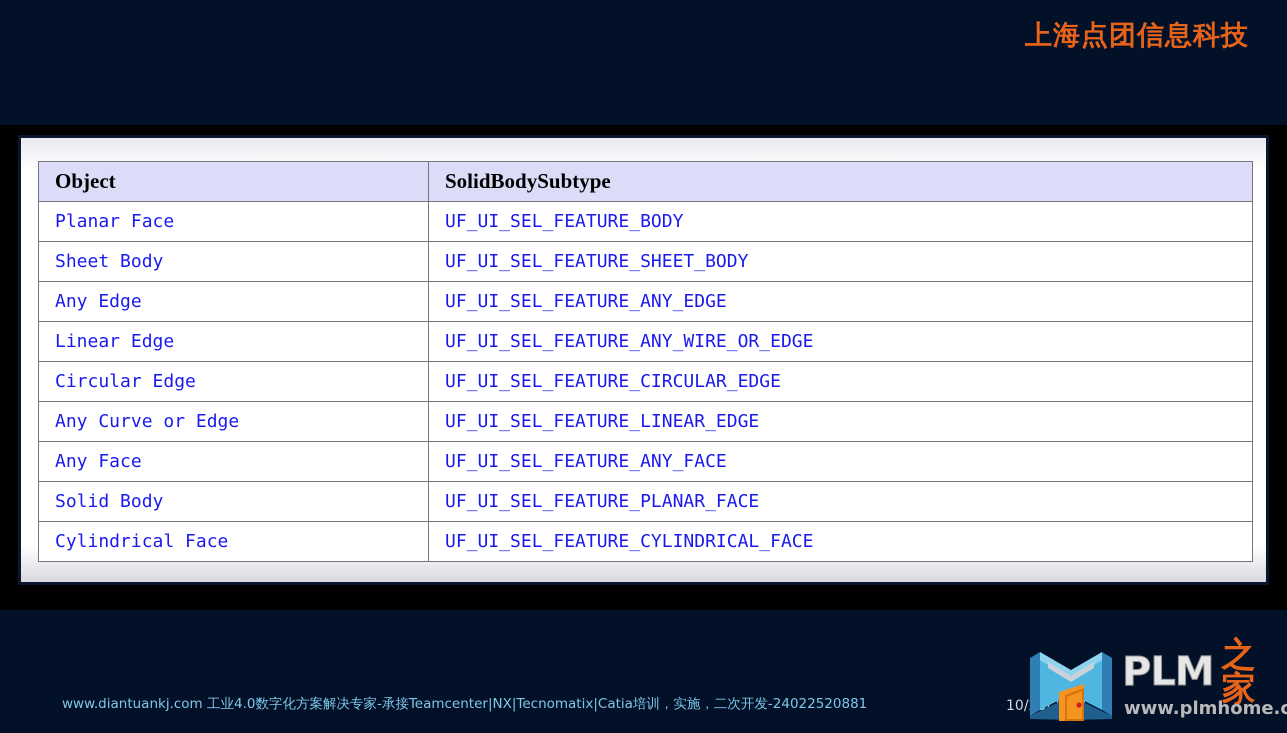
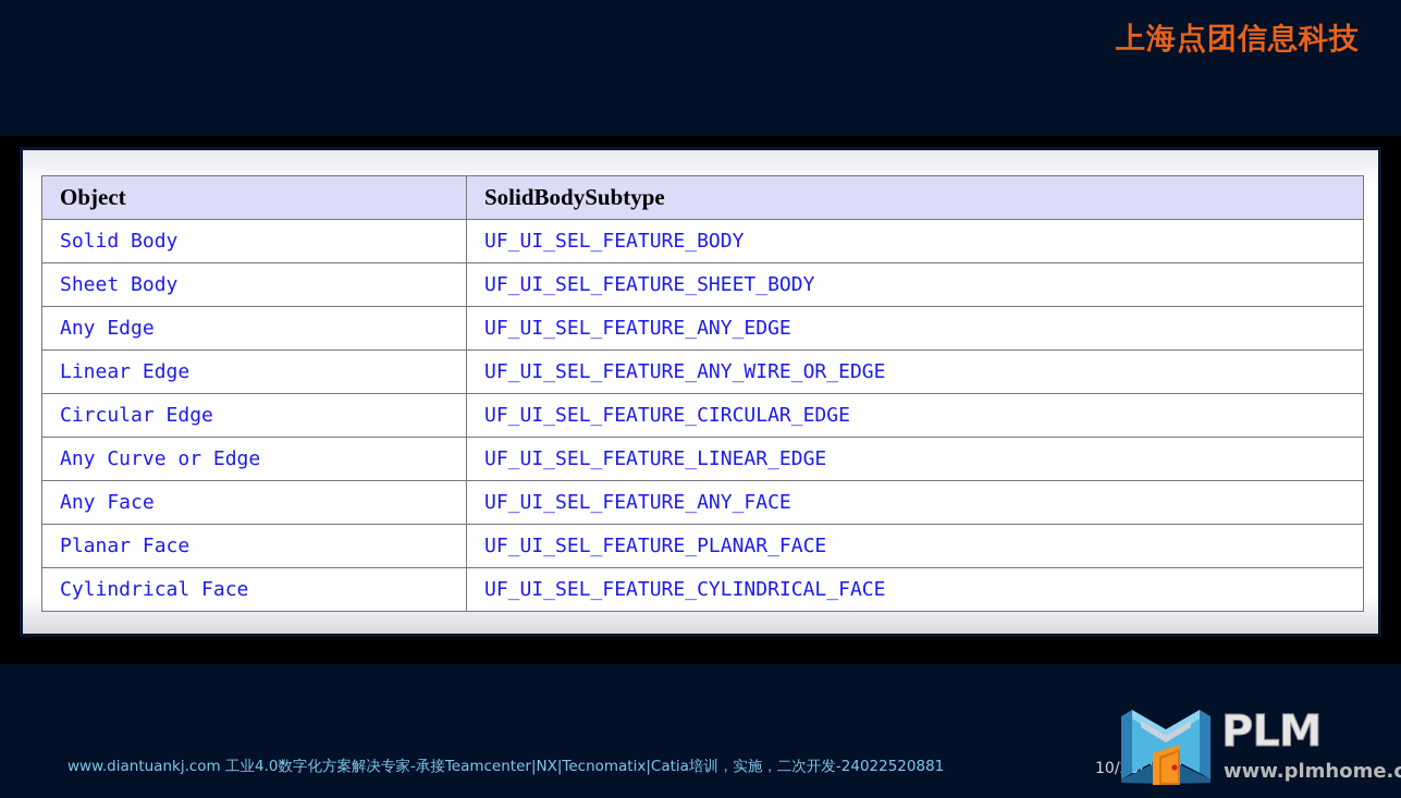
  上海点团信息科技
  Object	SolidBodySubtype
- Planar Face	UF_UI_SEL_FEATURE_BODY
+ Solid Body	UF_UI_SEL_FEATURE_BODY
  Sheet Body	UF_UI_SEL_FEATURE_SHEET_BODY
  Any Edge	UF_UI_SEL_FEATURE_ANY_EDGE
  Linear Edge	UF_UI_SEL_FEATURE_ANY_WIRE_OR_EDGE
  Circular Edge	UF_UI_SEL_FEATURE_CIRCULAR_EDGE
  Any Curve or Edge	UF_UI_SEL_FEATURE_LINEAR_EDGE
  Any Face	UF_UI_SEL_FEATURE_ANY_FACE
- Solid Body	UF_UI_SEL_FEATURE_PLANAR_FACE
+ Planar Face	UF_UI_SEL_FEATURE_PLANAR_FACE
  Cylindrical Face	UF_UI_SEL_FEATURE_CYLINDRICAL_FACE
  www.diantuankj.com 工业4.0数字化方案解决专家-承接Teamcenter|NX|Tecnomatix|Catia培训，实施，二次开发-24022520881
  PLM
- 之家
  www.plmhome.c
